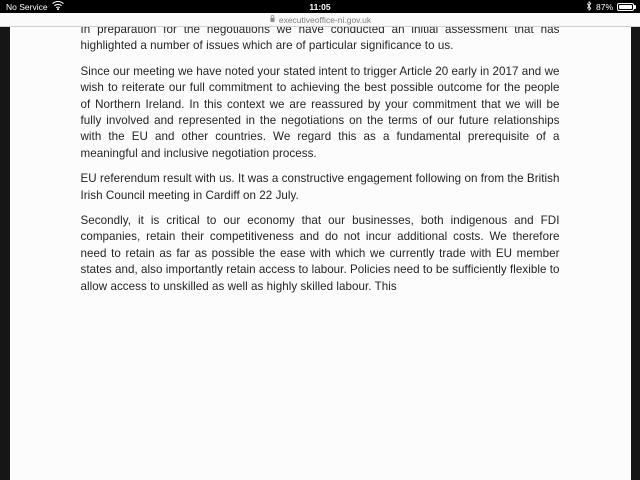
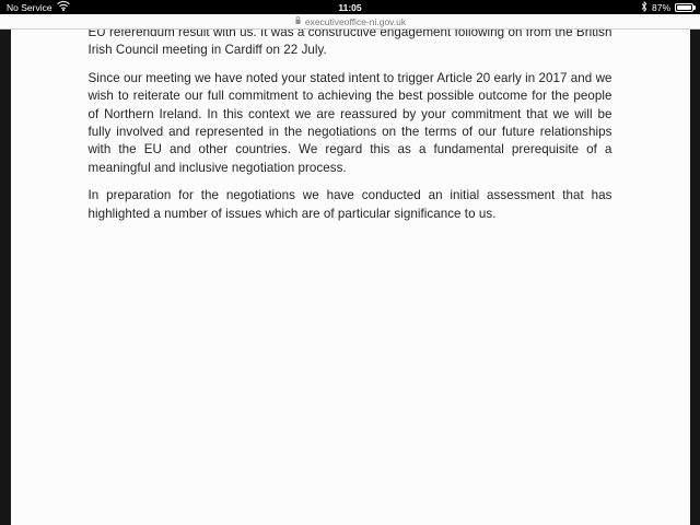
  No Service
  11:05
  87%
  executiveoffice-ni.gov.uk
- In preparation for the negotiations we have conducted an initial assessment that has highlighted a number of issues which are of particular significance to us.
+ EU referendum result with us. It was a constructive engagement following on from the British Irish Council meeting in Cardiff on 22 July.
  Since our meeting we have noted your stated intent to trigger Article 20 early in 2017 and we wish to reiterate our full commitment to achieving the best possible outcome for the people of Northern Ireland. In this context we are reassured by your commitment that we will be fully involved and represented in the negotiations on the terms of our future relationships with the EU and other countries. We regard this as a fundamental prerequisite of a meaningful and inclusive negotiation process.
- EU referendum result with us. It was a constructive engagement following on from the British Irish Council meeting in Cardiff on 22 July.
+ In preparation for the negotiations we have conducted an initial assessment that has highlighted a number of issues which are of particular significance to us.
- Secondly, it is critical to our economy that our businesses, both indigenous and FDI companies, retain their competitiveness and do not incur additional costs. We therefore need to retain as far as possible the ease with which we currently trade with EU member states and, also importantly retain access to labour. Policies need to be sufficiently flexible to allow access to unskilled as well as highly skilled labour. This
